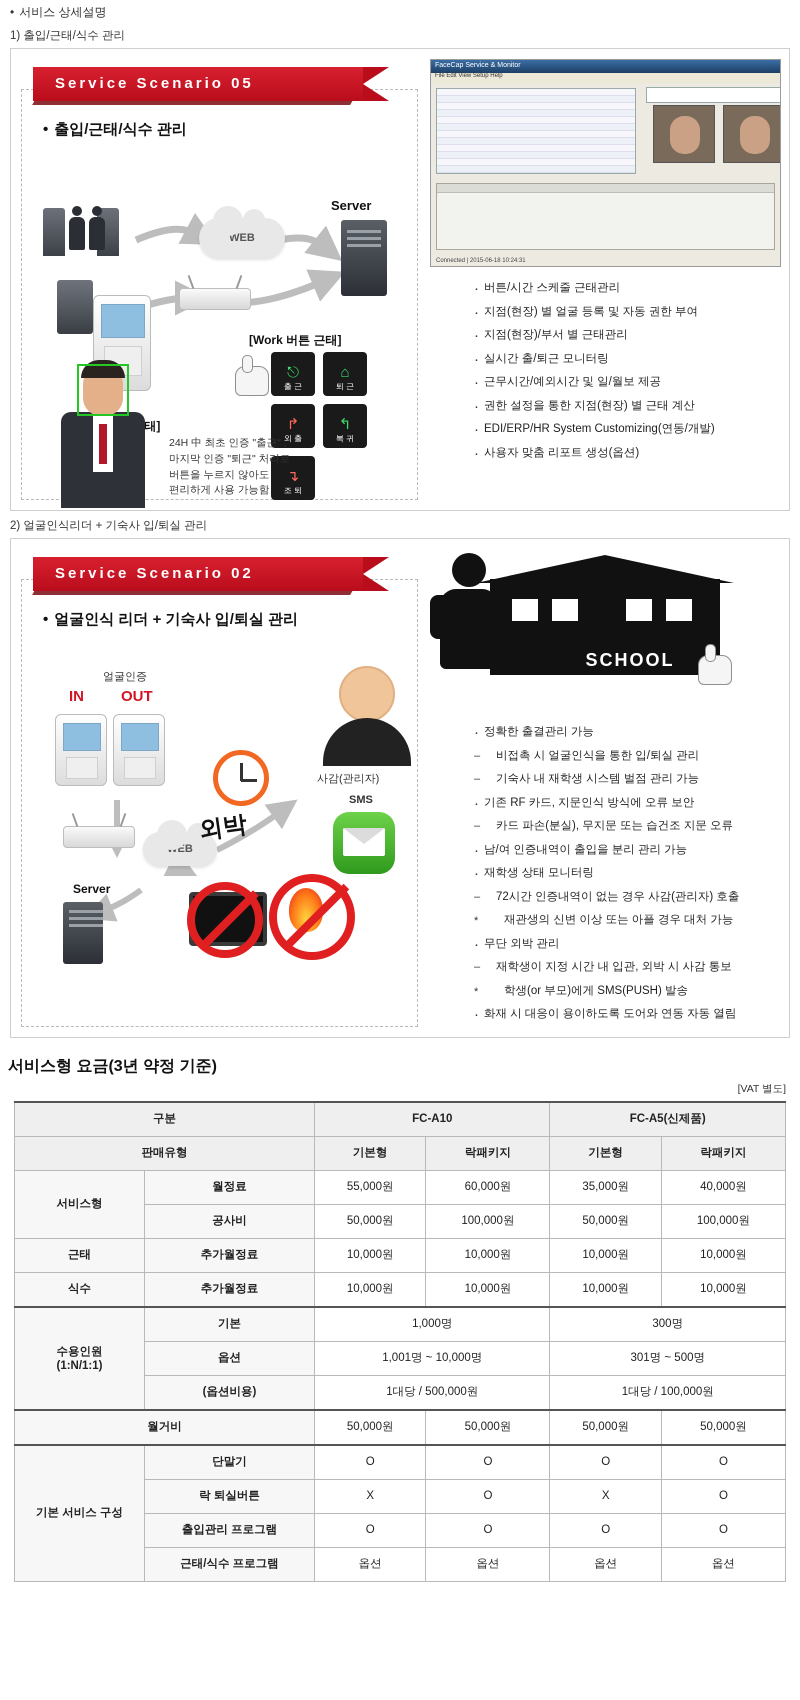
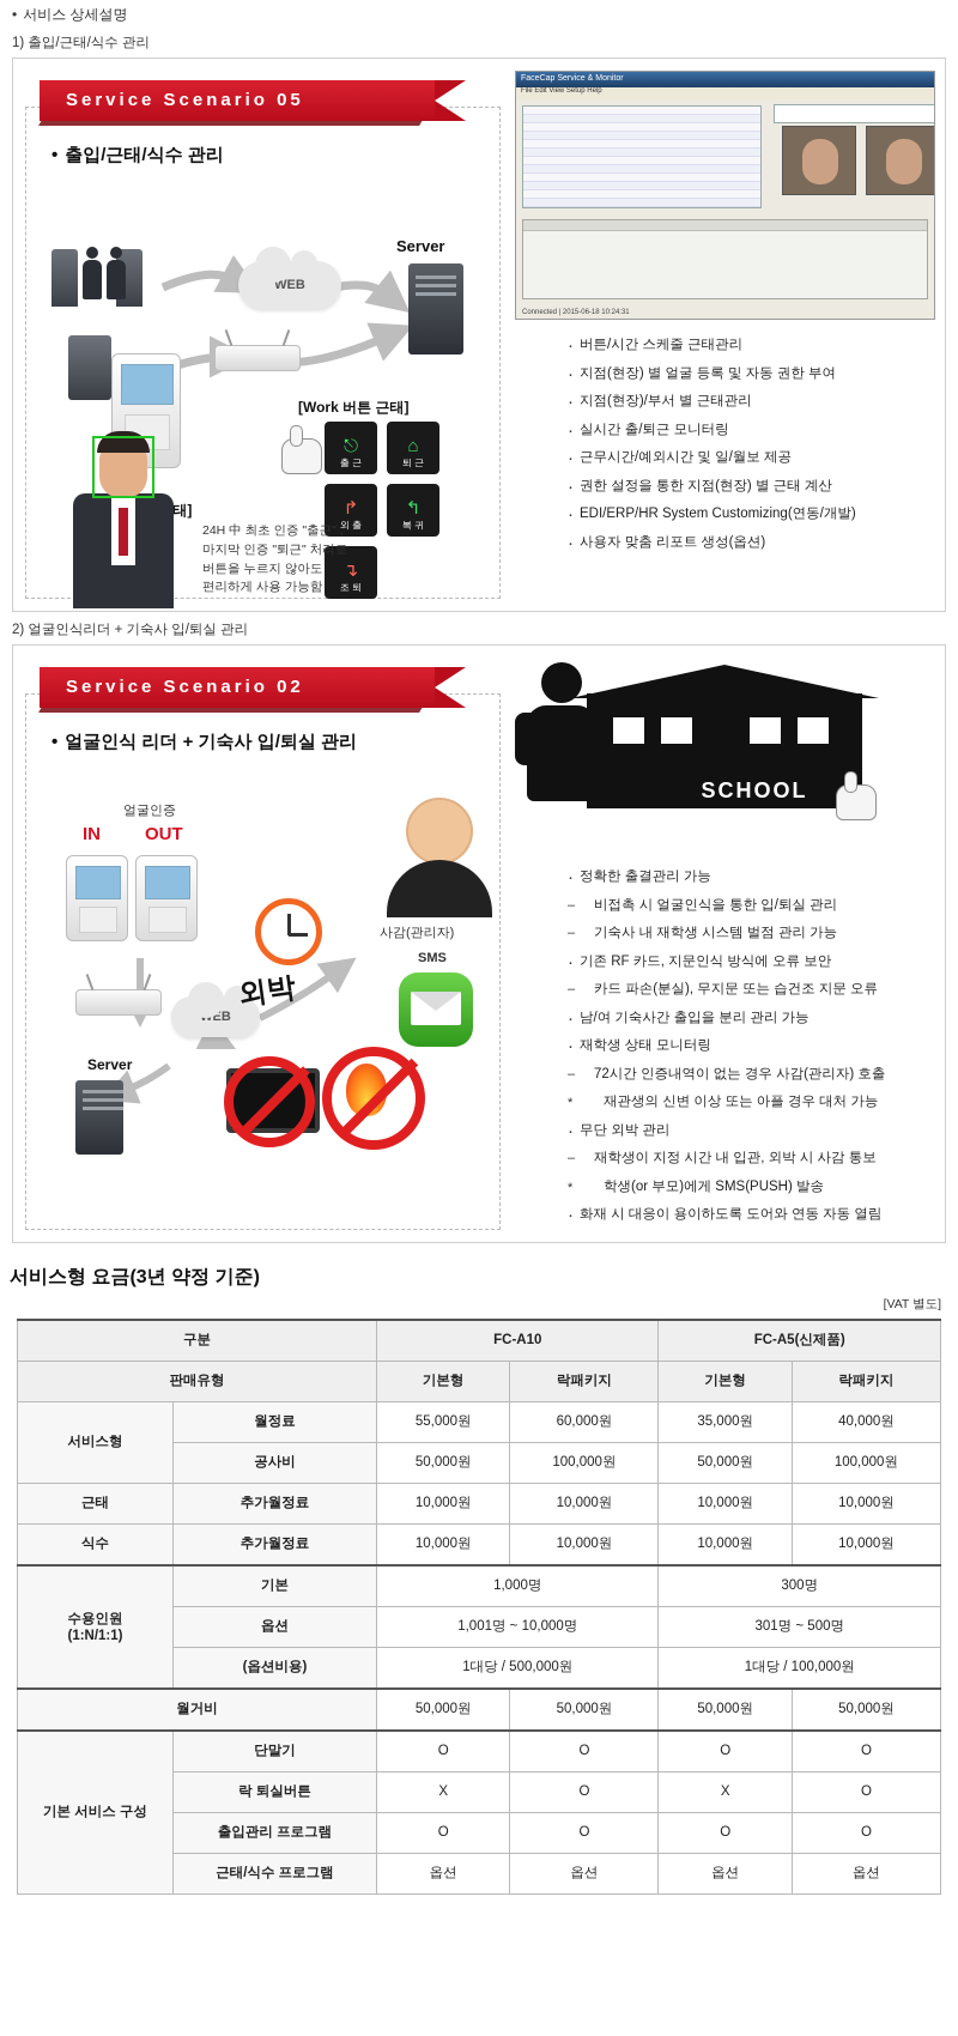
  • 서비스 상세설명
  1) 출입/근태/식수 관리
  Service Scenario 05
  • 출입/근태/식수 관리
  WEB
  Server
  [Work 버튼 근태]
  ⎋
  출 근
  ⌂
  퇴 근
  ↱
  외 출
  ↰
  복 귀
  ↴
  조 퇴
  24H 中 최초 인증 "출근" ,
  마지막 인증 "퇴근" 처리로
  버튼을 누르지 않아도
  편리하게 사용 가능함
  버튼/시간 스케줄 근태관리
  지점(현장) 별 얼굴 등록 및 자동 권한 부여
  지점(현장)/부서 별 근태관리
  실시간 출/퇴근 모니터링
  근무시간/예외시간 및 일/월보 제공
  권한 설정을 통한 지점(현장) 별 근태 계산
  EDI/ERP/HR System Customizing(연동/개발)
  사용자 맞춤 리포트 생성(옵션)
  2) 얼굴인식리더 + 기숙사 입/퇴실 관리
  Service Scenario 02
  • 얼굴인식 리더 + 기숙사 입/퇴실 관리
  얼굴인증
  IN
  OUT
  WEB
  Server
  사감(관리자)
  SMS
  SCHOOL
  정확한 출결관리 가능
  비접촉 시 얼굴인식을 통한 입/퇴실 관리
  기숙사 내 재학생 시스템 벌점 관리 가능
  기존 RF 카드, 지문인식 방식에 오류 보안
  카드 파손(분실), 무지문 또는 습건조 지문 오류
- 남/여 인증내역이 출입을 분리 관리 가능
+ 남/여 기숙사간 출입을 분리 관리 가능
  재학생 상태 모니터링
  72시간 인증내역이 없는 경우 사감(관리자) 호출
  재관생의 신변 이상 또는 아플 경우 대처 가능
  무단 외박 관리
  재학생이 지정 시간 내 입관, 외박 시 사감 통보
  학생(or 부모)에게 SMS(PUSH) 발송
  화재 시 대응이 용이하도록 도어와 연동 자동 열림
  서비스형 요금(3년 약정 기준)
  [VAT 별도]
  구분	FC-A10	FC-A5(신제품)
  판매유형	기본형	락패키지	기본형	락패키지
  서비스형	월정료	55,000원	60,000원	35,000원	40,000원
  공사비	50,000원	100,000원	50,000원	100,000원
  근태	추가월정료	10,000원	10,000원	10,000원	10,000원
  식수	추가월정료	10,000원	10,000원	10,000원	10,000원
  수용인원 (1:N/1:1)	기본	1,000명	300명
  옵션	1,001명 ~ 10,000명	301명 ~ 500명
  (옵션비용)	1대당 / 500,000원	1대당 / 100,000원
  월거비	50,000원	50,000원	50,000원	50,000원
  기본 서비스 구성	단말기	O	O	O	O
  락 퇴실버튼	X	O	X	O
  출입관리 프로그램	O	O	O	O
  근태/식수 프로그램	옵션	옵션	옵션	옵션
